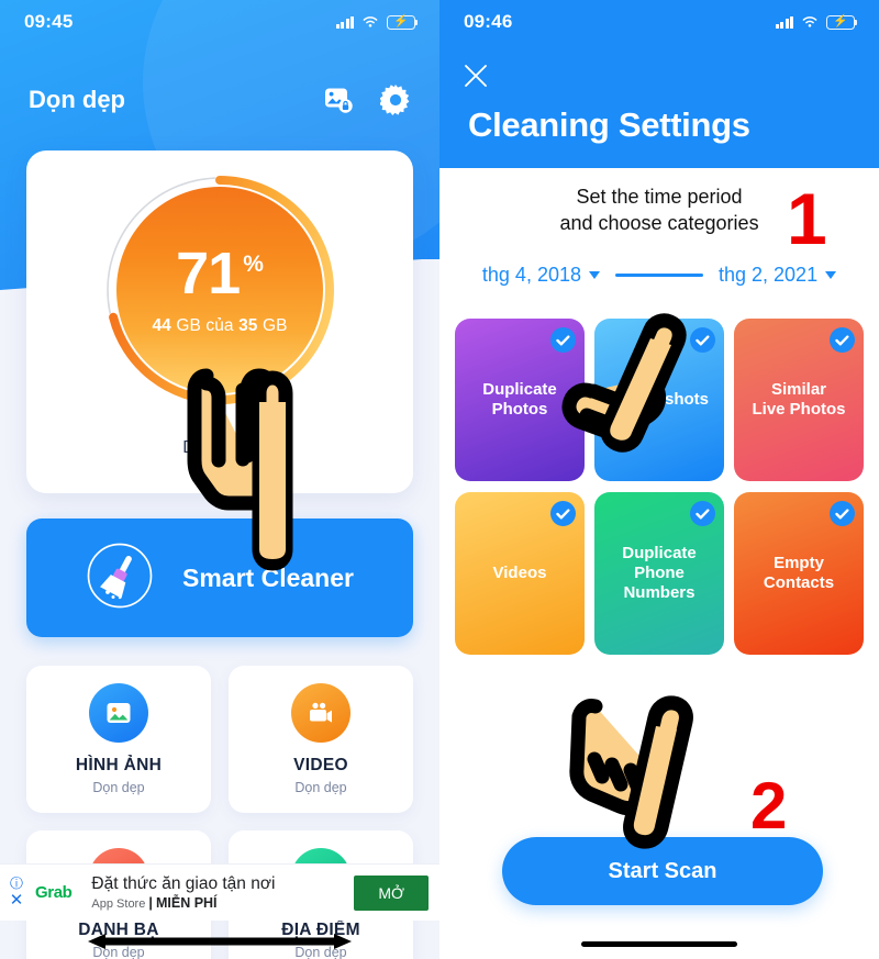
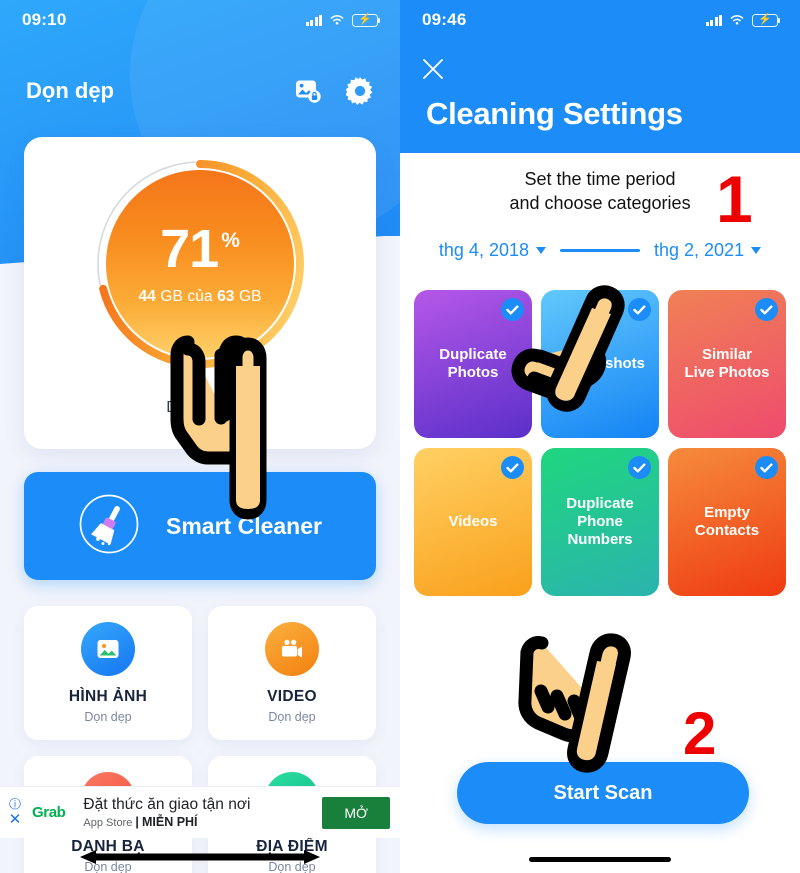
- 09:45
+ 09:10
  ⚡
  Dọn dẹp
  71
  %
- 44 GB của 35 GB
+ 44 GB của 63 GB
  Smart Cleaner
  HÌNH ẢNH
  Dọn dẹp
  VIDEO
  Dọn dẹp
  DANH BẠ
  Dọn dẹp
  ĐỊA ĐIỂM
  Dọn dẹp
  ⓘ
  ✕
  Grab
  Đặt thức ăn giao tận nơi
  App Store | MIỄN PHÍ
  MỞ
  09:46
  ⚡
  Cleaning Settings
  Set the time period
  and choose categories
  thg 4, 2018
  thg 2, 2021
  Duplicate
  Photos
  Similar
  Live Photos
  Videos
  Duplicate
  Phone
  Numbers
  Empty
  Contacts
  Start Scan
  1
  2
